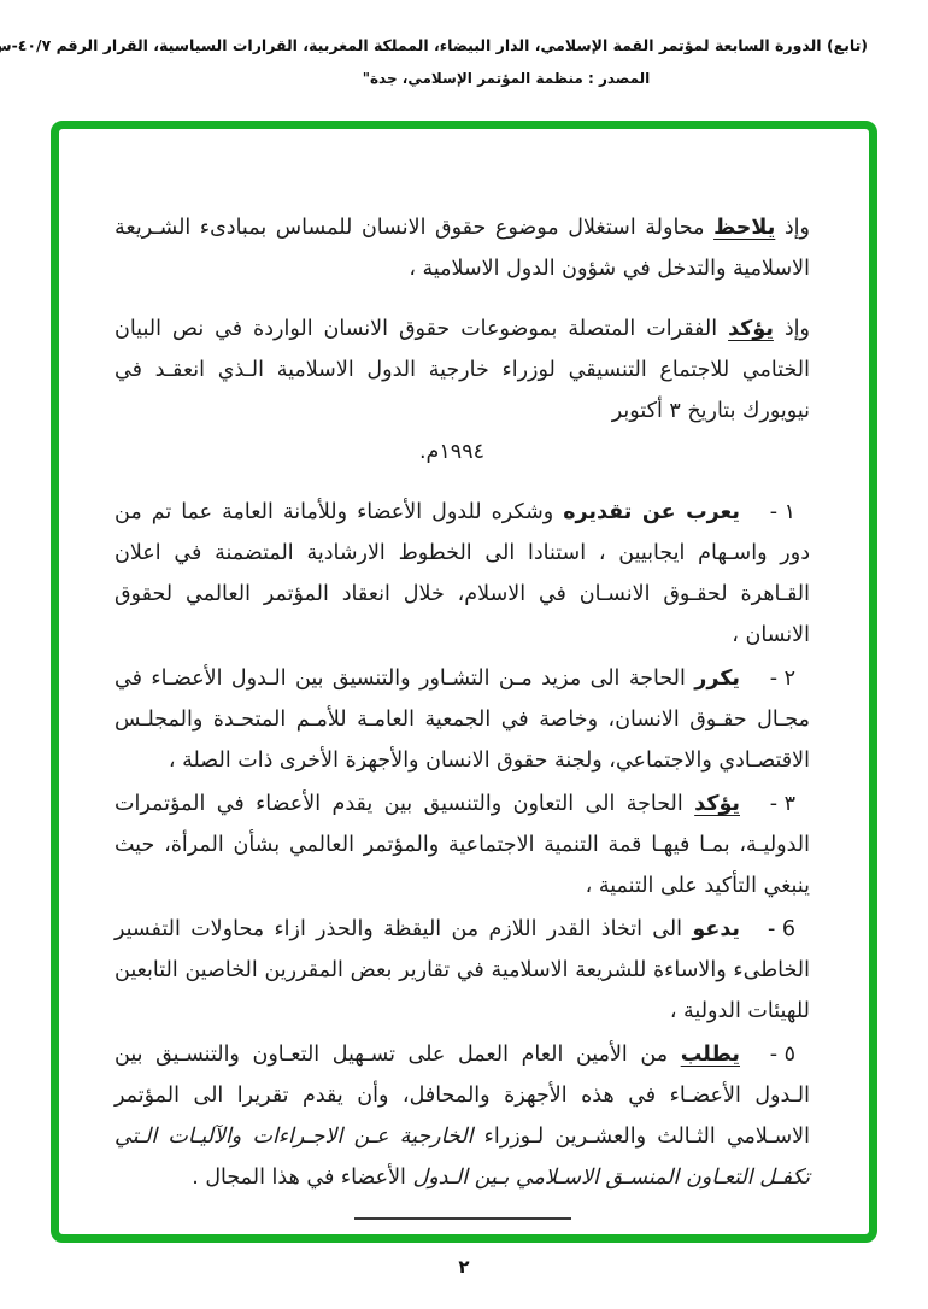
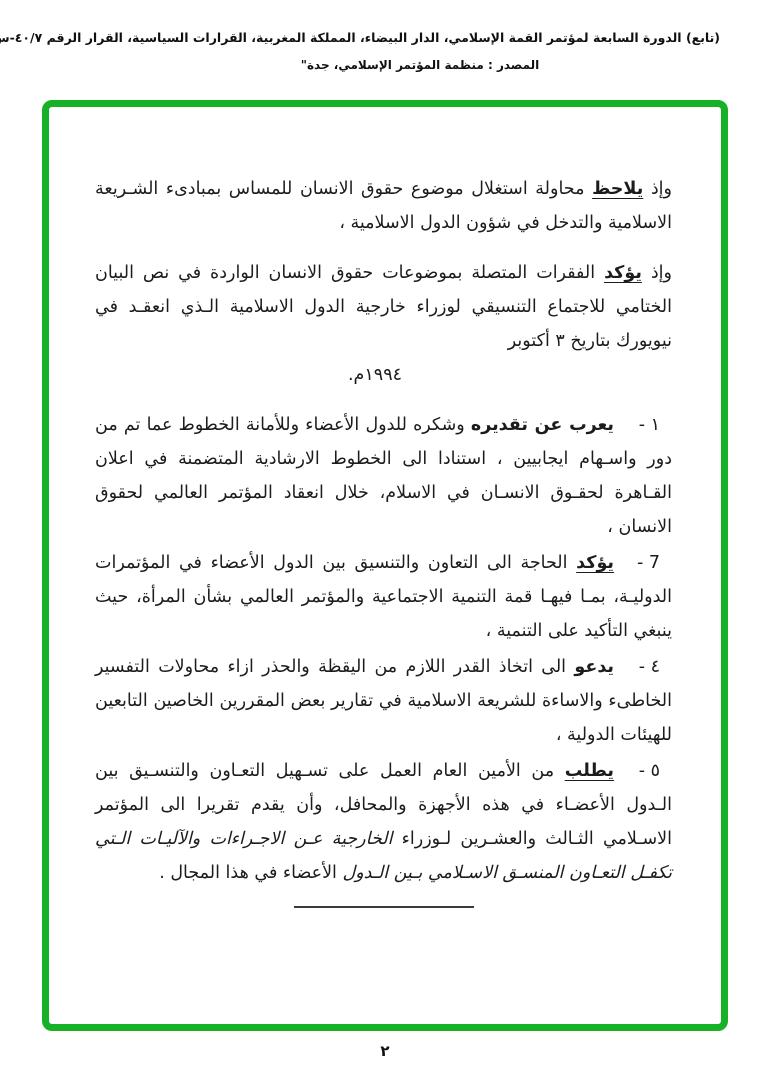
  (تابع) الدورة السابعة لمؤتمر القمة الإسلامي، الدار البيضاء، المملكة المغربية، القرارات السياسية، القرار الرقم ٤٠/٧-س
  المصدر : منظمة المؤتمر الإسلامي، جدة"
  وإذ يلاحظ محاولة استغلال موضوع حقوق الانسان للمساس بمبادىء الشـريعة الاسلامية والتدخل في شؤون الدول الاسلامية ،
  وإذ يؤكد الفقرات المتصلة بموضوعات حقوق الانسان الواردة في نص البيان الختامي للاجتماع التنسيقي لوزراء خارجية الدول الاسلامية الـذي انعقـد في نيويورك بتاريخ ٣ أكتوبر
  ١٩٩٤م.
  ١ -
- يعرب عن تقديره وشكره للدول الأعضاء وللأمانة العامة عما تم من دور واسـهام ايجابيين ، استنادا الى الخطوط الارشادية المتضمنة في اعلان القـاهرة لحقـوق الانسـان في الاسلام، خلال انعقاد المؤتمر العالمي لحقوق الانسان ،
+ يعرب عن تقديره وشكره للدول الأعضاء وللأمانة الخطوط عما تم من دور واسـهام ايجابيين ، استنادا الى الخطوط الارشادية المتضمنة في اعلان القـاهرة لحقـوق الانسـان في الاسلام، خلال انعقاد المؤتمر العالمي لحقوق الانسان ،
- ٢ -
- يكرر الحاجة الى مزيد مـن التشـاور والتنسيق بين الـدول الأعضـاء في مجـال حقـوق الانسان، وخاصة في الجمعية العامـة للأمـم المتحـدة والمجلـس الاقتصـادي والاجتماعي، ولجنة حقوق الانسان والأجهزة الأخرى ذات الصلة ،
- ٣ -
+ 7 -
- يؤكد الحاجة الى التعاون والتنسيق بين يقدم الأعضاء في المؤتمرات الدوليـة، بمـا فيهـا قمة التنمية الاجتماعية والمؤتمر العالمي بشأن المرأة، حيث ينبغي التأكيد على التنمية ،
+ يؤكد الحاجة الى التعاون والتنسيق بين الدول الأعضاء في المؤتمرات الدوليـة، بمـا فيهـا قمة التنمية الاجتماعية والمؤتمر العالمي بشأن المرأة، حيث ينبغي التأكيد على التنمية ،
- 6 -
+ ٤ -
  يدعو الى اتخاذ القدر اللازم من اليقظة والحذر ازاء محاولات التفسير الخاطىء والاساءة للشريعة الاسلامية في تقارير بعض المقررين الخاصين التابعين للهيئات الدولية ،
  ٥ -
  يطلب من الأمين العام العمل على تسـهيل التعـاون والتنسـيق بين الـدول الأعضـاء في هذه الأجهزة والمحافل، وأن يقدم تقريرا الى المؤتمر الاسـلامي الثـالث والعشـرين لـوزراء الخارجية عـن الاجـراءات والآليـات الـتي تكفـل التعـاون المنسـق الاسـلامي بـين الـدول الأعضاء في هذا المجال .
  ٢
